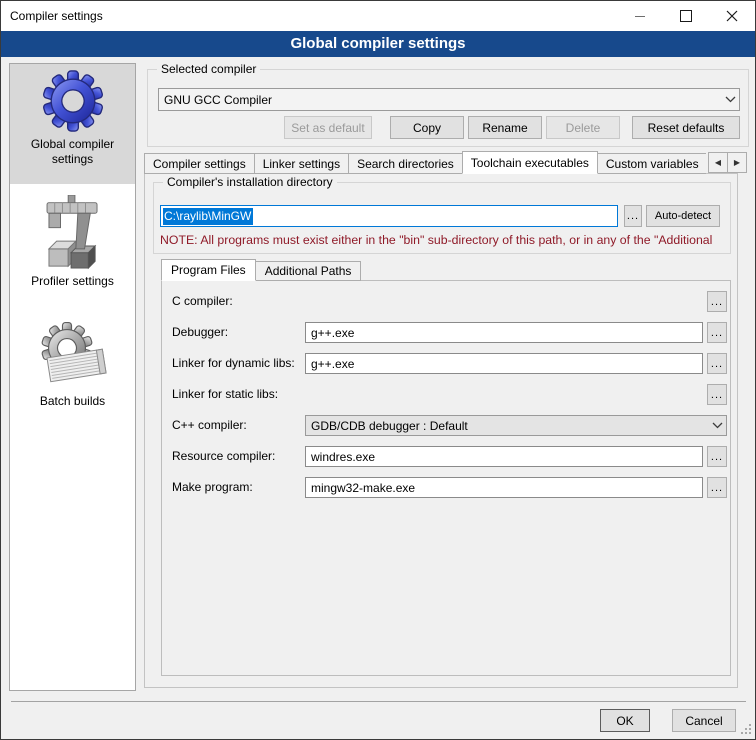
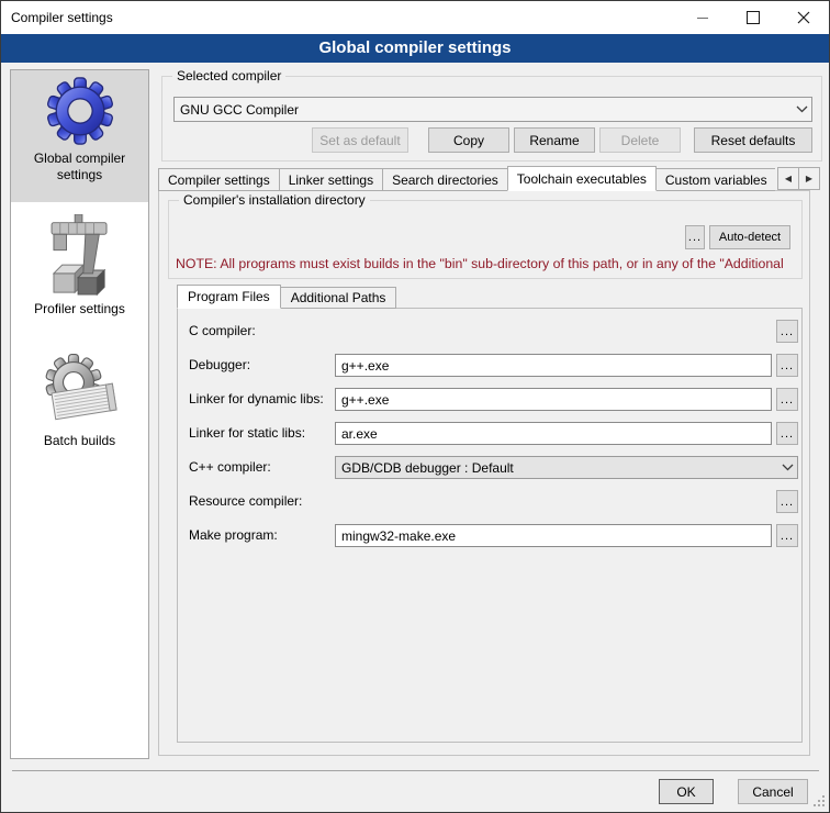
  Compiler settings
  Global compiler settings
  Global compiler settings
  Profiler settings
  Batch builds
  Selected compiler
  GNU GCC Compiler
  Set as default
  Copy
  Rename
  Delete
  Reset defaults
  Compiler settings
  Linker settings
  Search directories
  Toolchain executables
  Custom variables
  ◀
  ▶
  Compiler's installation directory
- C:\raylib\MinGW
  ...
  Auto-detect
- NOTE: All programs must exist either in the "bin" sub-directory of this path, or in any of the "Additional
+ NOTE: All programs must exist builds in the "bin" sub-directory of this path, or in any of the "Additional
  Program Files
  Additional Paths
  C compiler:
  ...
  Debugger:
  g++.exe
  ...
  Linker for dynamic libs:
  g++.exe
  ...
  Linker for static libs:
+ ar.exe
  ...
  C++ compiler:
  GDB/CDB debugger : Default
  Resource compiler:
- windres.exe
  ...
  Make program:
  mingw32-make.exe
  ...
  OK
  Cancel
